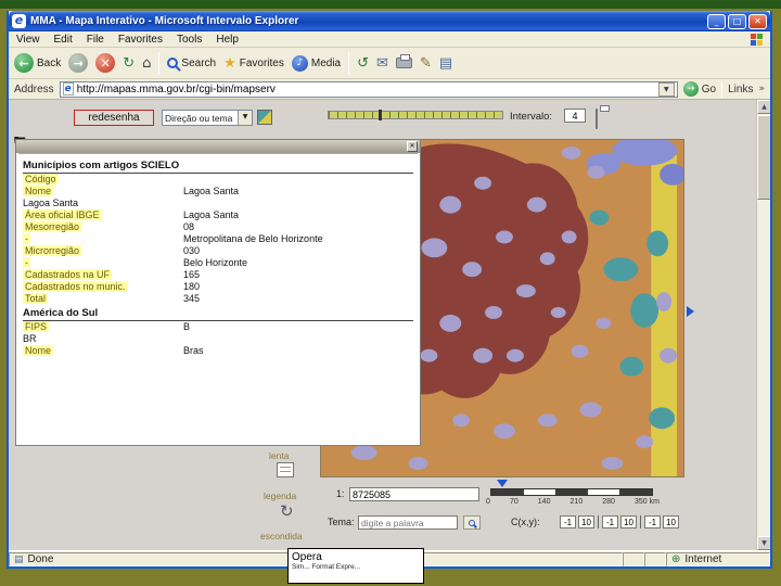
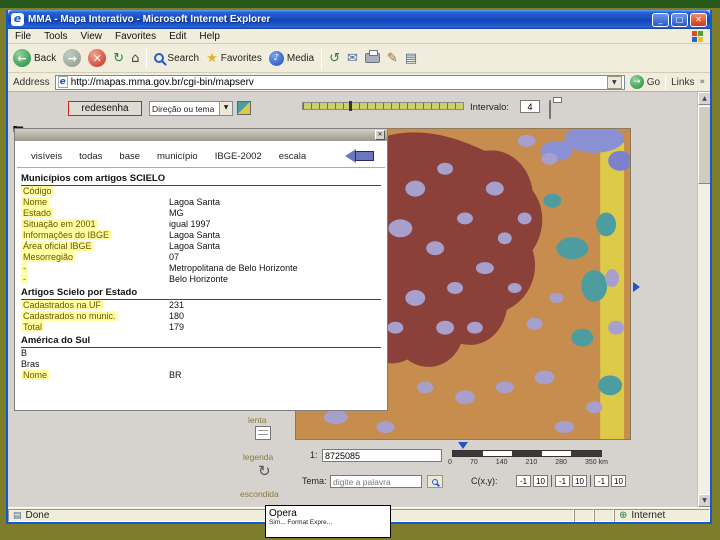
  e
- MMA - Mapa Interativo - Microsoft Intervalo Explorer
+ MMA - Mapa Interativo - Microsoft Internet Explorer
  _
  □
  ✕
- View
+ File
- Edit
+ Tools
- File
+ View
  Favorites
- Tools
+ Edit
  Help
  ←
  Back
  →
  ✕
  ↻
  ⌂
  Search
  ★
  Favorites
  ♪
  Media
  ↺
  ✉
  ✎
  ▤
  Address
  e
  http://mapas.mma.gov.br/cgi-bin/mapserv
  →
  Go
  Links
  »
  redesenha
  Direção ou tema
  Intervalo:
  4
+ visíveis
+ todas
+ base
+ município
+ IBGE-2002
+ escala
  Municípios com artigos SCIELO
  Código
  Nome
  Lagoa Santa
+ Estado
+ MG
+ Situação em 2001
+ igual 1997
+ Informações do IBGE
  Lagoa Santa
  Área oficial IBGE
  Lagoa Santa
  Mesorregião
- 08
+ 07
  -
  Metropolitana de Belo Horizonte
- Microrregião
- 030
  -
  Belo Horizonte
+ Artigos Scielo por Estado
  Cadastrados na UF
- 165
+ 231
  Cadastrados no munic.
  180
  Total
- 345
+ 179
  América do Sul
- FIPS
  B
- BR
+ Bras
  Nome
- Bras
+ BR
  lenta
  legenda
  ↻
  escondida
  1:
  8725085
  Tema:
  digite a palavra
  C(x,y):
  -1
  10
  -1
  10
  -1
  10
  ▤
  Done
  ⊕
  Internet
  Opera
